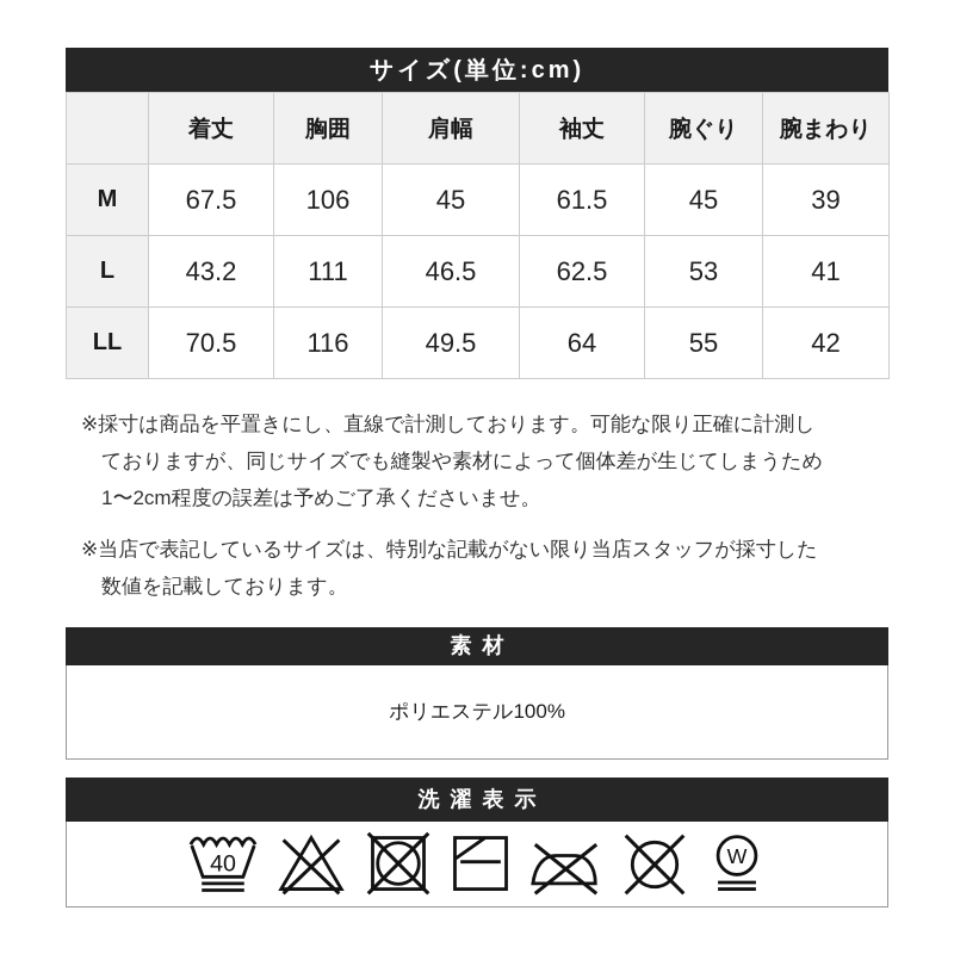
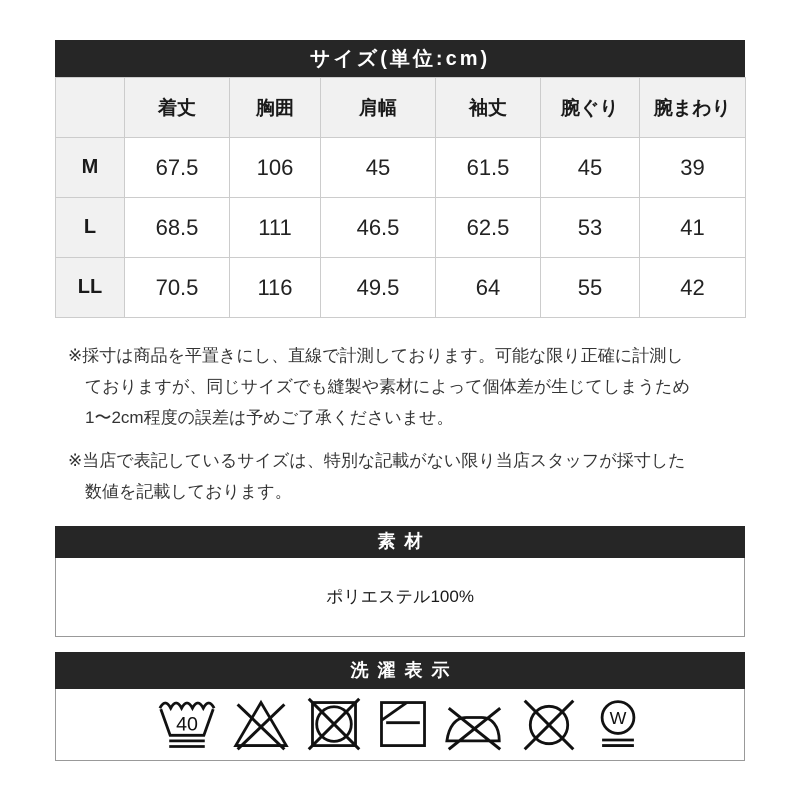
  サイズ(単位:cm)
  	着丈	胸囲	肩幅	袖丈	腕ぐり	腕まわり
  M	67.5	106	45	61.5	45	39
- L	43.2	111	46.5	62.5	53	41
+ L	68.5	111	46.5	62.5	53	41
  LL	70.5	116	49.5	64	55	42
  ※採寸は商品を平置きにし、直線で計測しております。可能な限り正確に計測し
  ておりますが、同じサイズでも縫製や素材によって個体差が生じてしまうため
  1〜2cm程度の誤差は予めご了承くださいませ。
  ※当店で表記しているサイズは、特別な記載がない限り当店スタッフが採寸した
  数値を記載しております。
  素材
  ポリエステル100%
  洗濯表示
  40
  W
